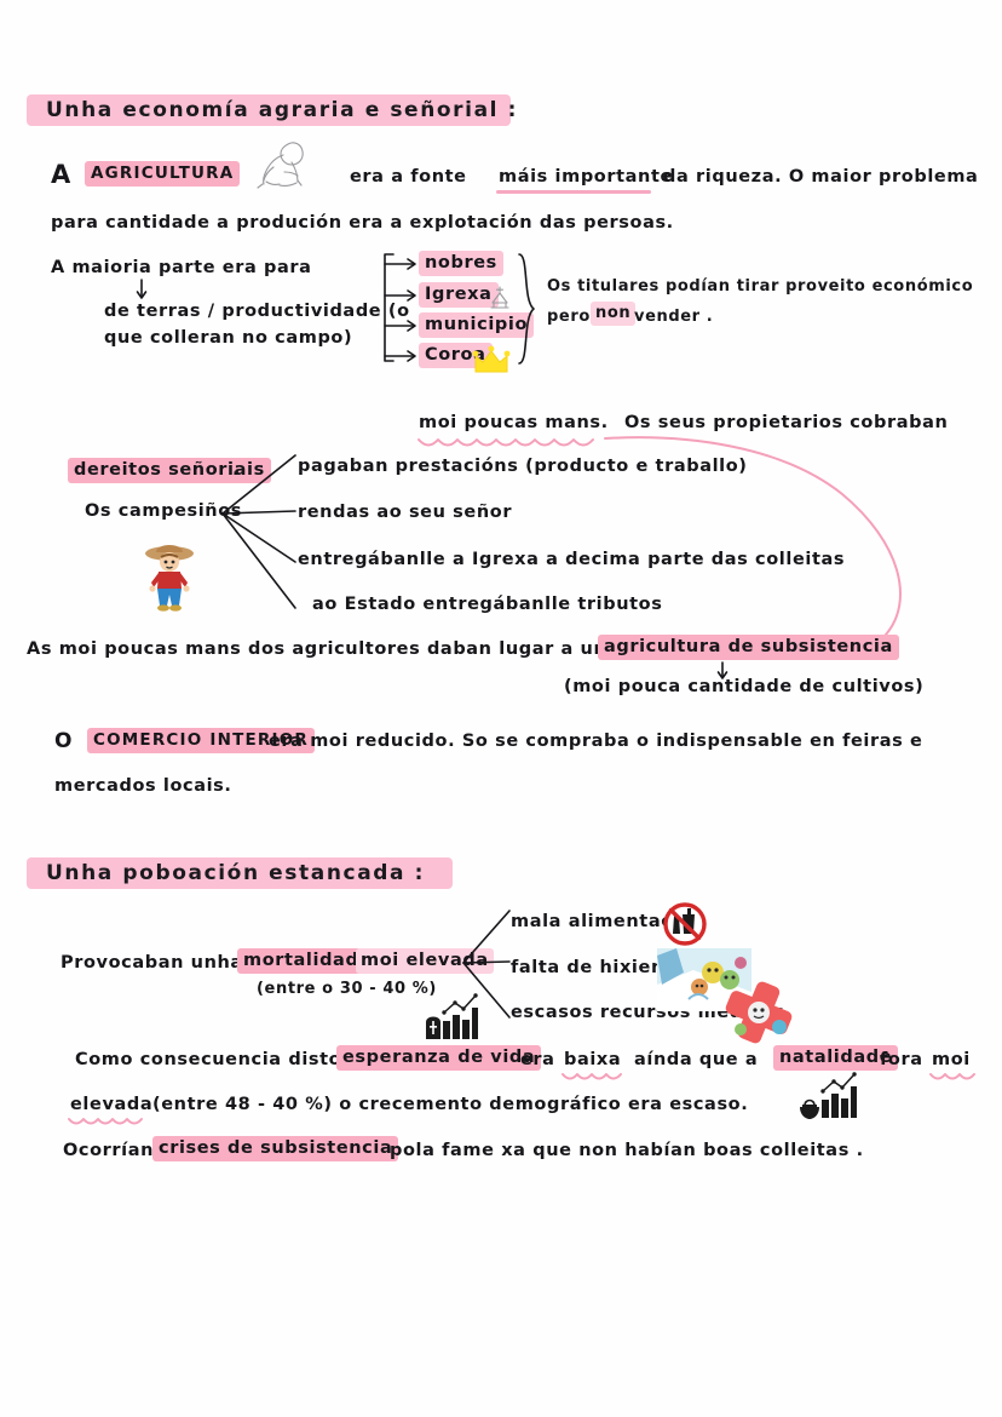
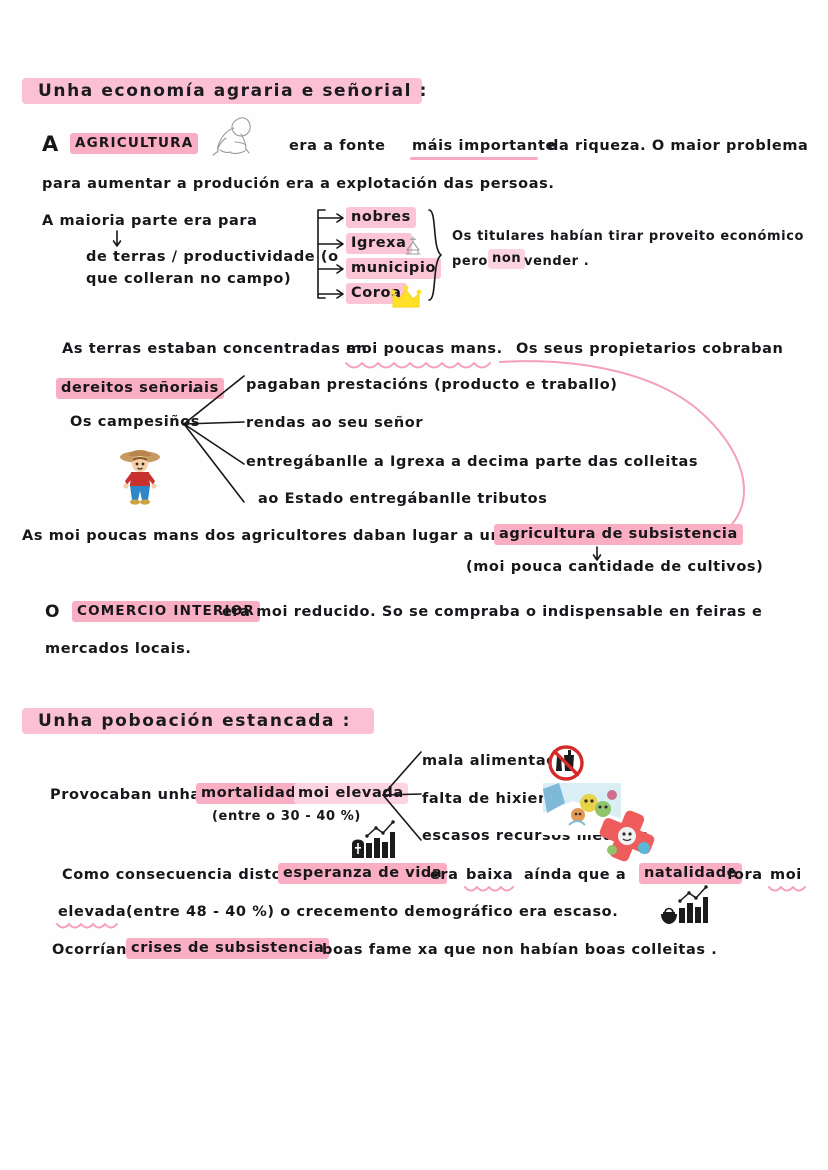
  Unha economía agraria e señorial :
  A
  AGRICULTURA
  era a fonte
  máis importante
  da riqueza. O maior problema
- para cantidade a produción era a explotación das persoas.
+ para aumentar a produción era a explotación das persoas.
  A maioria parte era para
  de terras / productividade (o
  que colleran no campo)
  nobres
  Igrexa
  municipio
  Coroa
- Os titulares podían tirar proveito económico
+ Os titulares habían tirar proveito económico
  pero
  non
  vender .
+ As terras estaban concentradas en
  moi poucas mans.
  Os seus propietarios cobraban
  dereitos señoriais
  .
  Os campesiñs
  pagaban prestacións (producto e traballo)
  rendas ao seu señor
  entregábanlle a Igrexa a decima parte das colleitas
  ao Estado entregábanlle tributos
  As moi poucas mans dos agricultores daban lugar a u
  agricultura de subsistencia
  (moi pouca cantidade de cultivos)
  O
  COMERCIO INTERIOR
  era moi reducido. So se compraba o indispensable en feiras e
  mercados locais.
  Unha poboación estancada :
  Provocaban unh
  mortalidad
  moi elevada
  (entre o 30 - 40 %)
  mala alimenta
  falta de hixie
  escasos recursos mé
  Como consecuencia disto
  esperanza de vida
  era
  baixa
  aínda que a
  natalidade
  fora
  moi
  elevada
  (entre 48 - 40 %) o crecemento demográfico era escaso.
  Ocorrían
  crises de subsistencia
- pola fame xa que non habían boas colleitas .
+ boas fame xa que non habían boas colleitas .
